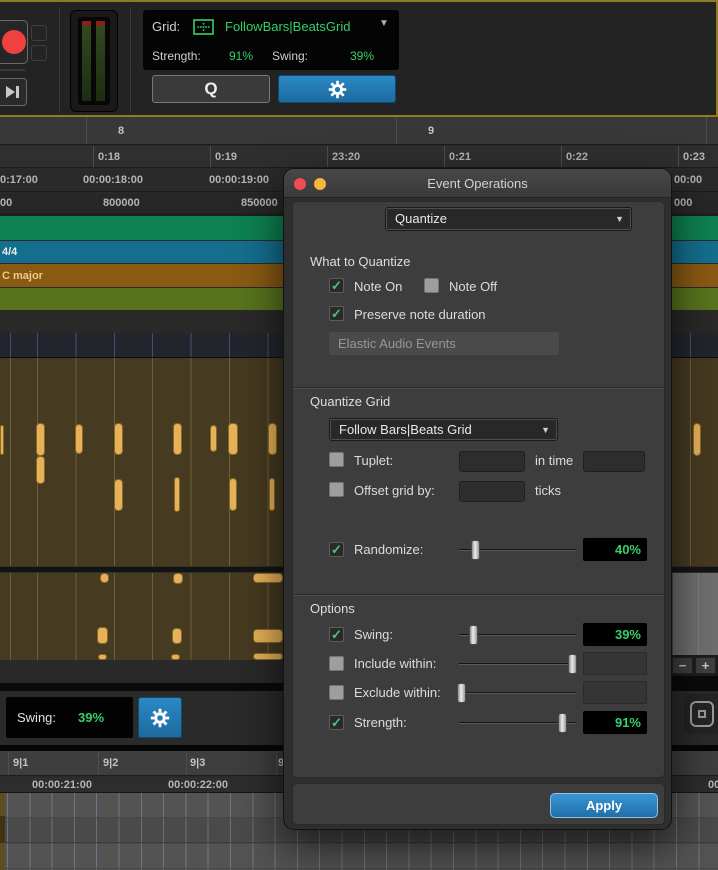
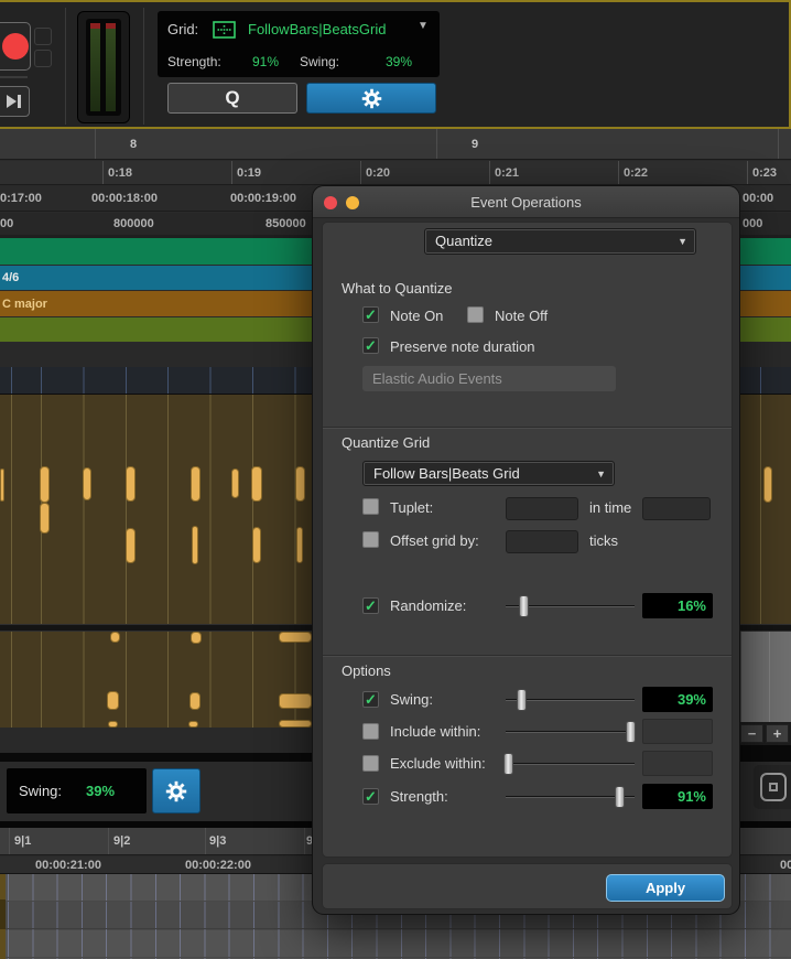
  Grid:
  FollowBars|BeatsGrid
  ▼
  Strength:
  91%
  Swing:
  39%
  Q
  8
  9
  0:18
  0:19
- 23:20
+ 0:20
  0:21
  0:22
  0:23
  0:17:00
  00:00:18:00
  00:00:19:00
  00:00
  00
  800000
  850000
  000
- 4/4
+ 4/6
  C major
  Swing:
  39%
  −
  +
  9|1
  9|2
  9|3
  9
  00:00:21:00
  00:00:22:00
  00
  Event Operations
  Quantize
  ▼
  What to Quantize
  ✓
  Note On
  Note Off
  ✓
  Preserve note duration
  Elastic Audio Events
  Quantize Grid
  Follow Bars|Beats Grid
  ▼
  Tuplet:
  in time
  Offset grid by:
  ticks
  Options
  ✓
  Randomize:
- 40%
+ 16%
  ✓
  Swing:
  39%
  Include within:
  Exclude within:
  ✓
  Strength:
  91%
  Apply
